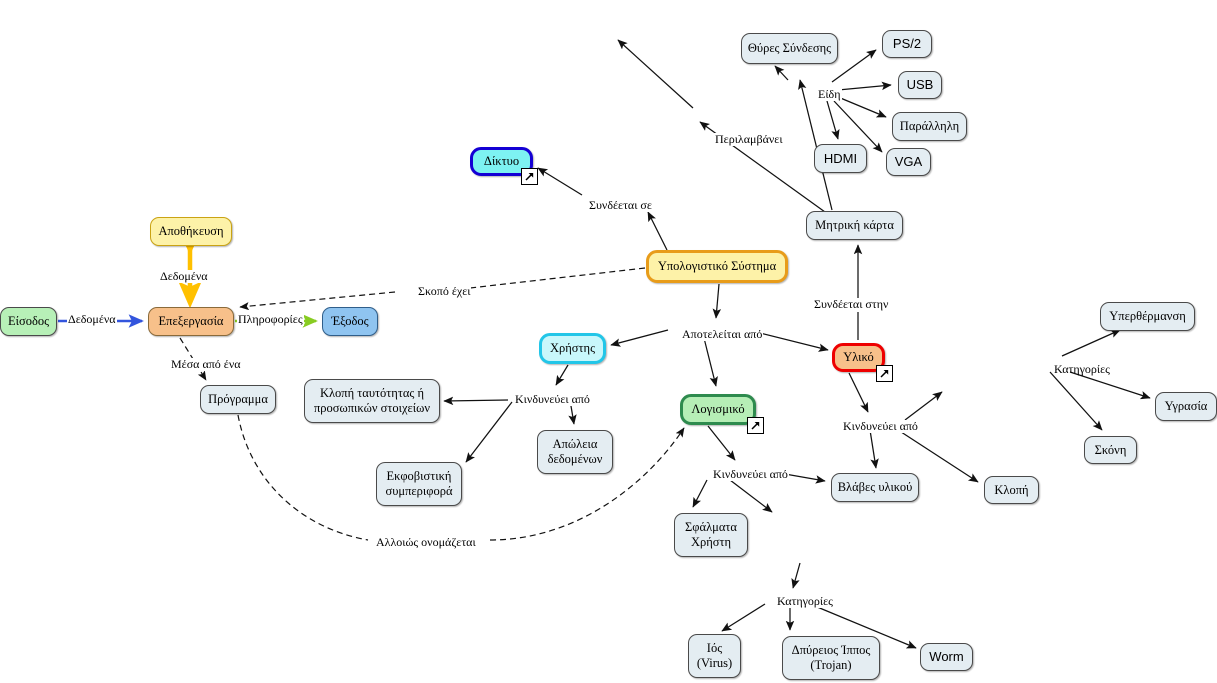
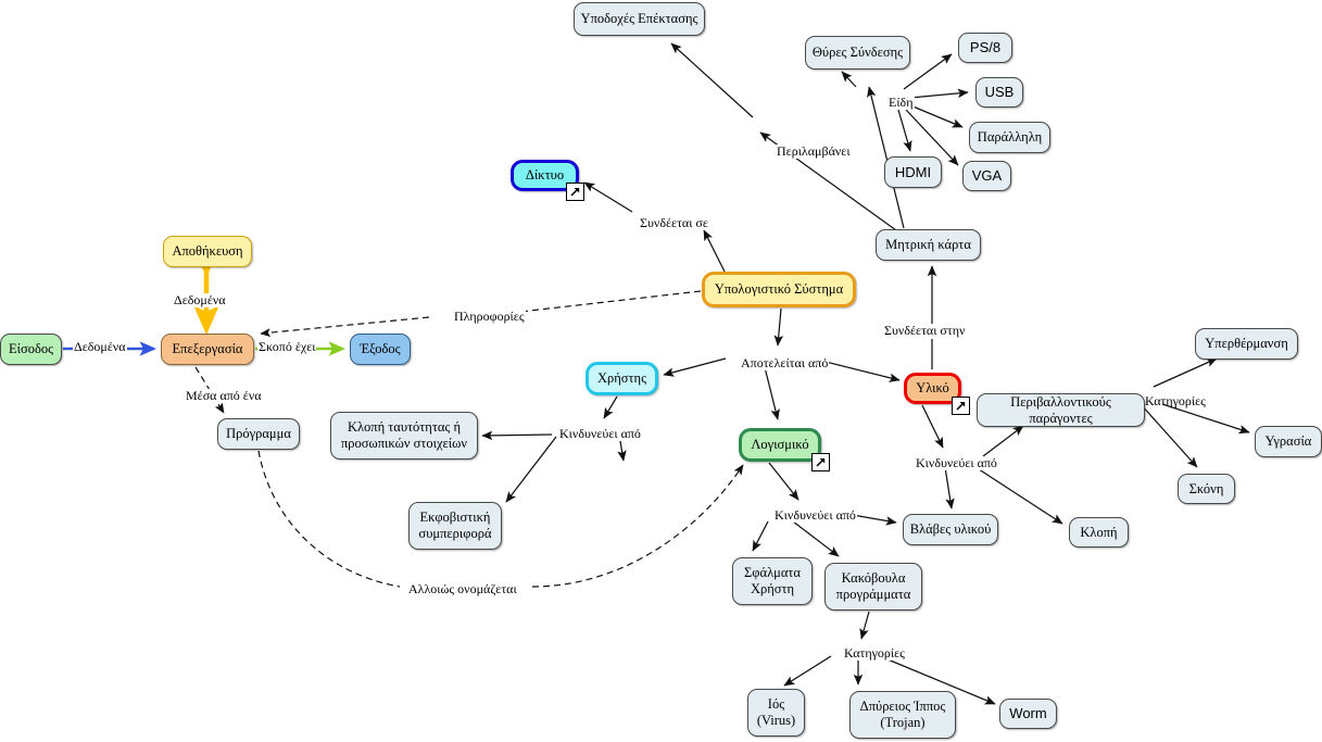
+ Υποδοχές Επέκτασης
  Θύρες Σύνδεσης
- PS/2
+ PS/8
  USB
  Παράλληλη
  HDMI
  VGA
  Μητρική κάρτα
  Δίκτυο
  Υπολογιστικό Σύστημα
  Αποθήκευση
  Είσοδος
  Επεξεργασία
  Έξοδος
  Πρόγραμμα
  Χρήστης
  Κλοπή ταυτότητας ή
  προσωπικών στοιχείων
  Εκφοβιστική
  συμπεριφορά
- Απώλεια
- δεδομένων
  Λογισμικό
  Σφάλματα
  Χρήστη
+ Κακόβουλα
+ προγράμματα
  Ιός
  (Virus)
  Δπύρειος Ίππος
  (Trojan)
  Worm
  Υλικό
+ Περιβαλλοντικούς παράγοντες
  Βλάβες υλικού
  Κλοπή
  Υπερθέρμανση
  Υγρασία
  Σκόνη
  Περιλαμβάνει
  Είδη
  Συνδέεται σε
- Σκοπό έχει
+ Πληροφορίες
  Δεδομένα
  Δεδομένα
- Πληροφορίες
+ Σκοπό έχει
  Μέσα από ένα
  Αποτελείται από
  Συνδέεται στην
  Κινδυνεύει από
  Κινδυνεύει από
  Κινδυνεύει από
  Κατηγορίες
  Κατηγορίες
  Αλλοιώς ονομάζεται
